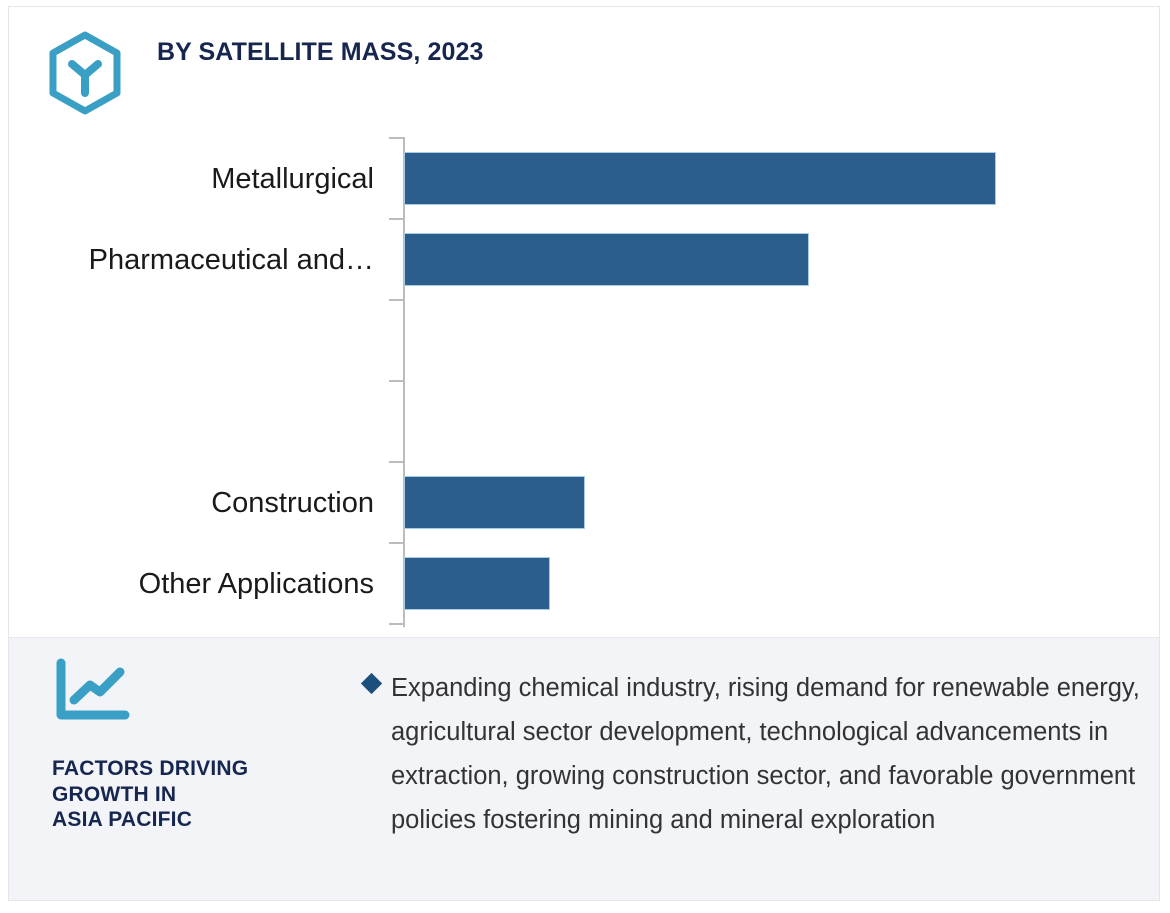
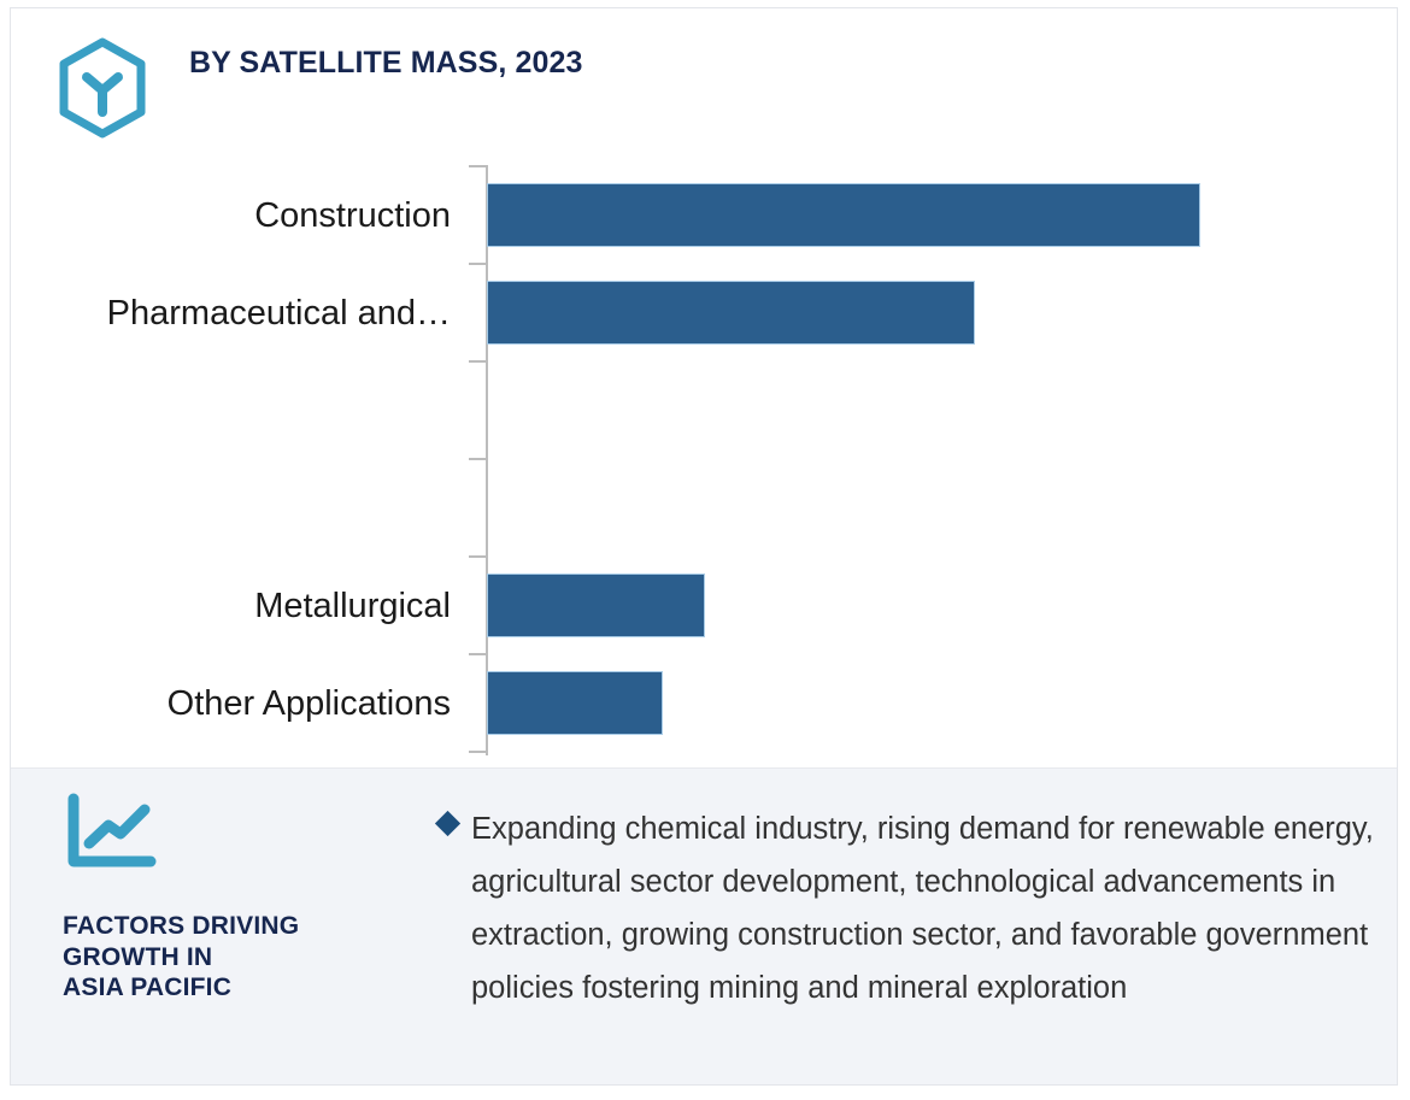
  BY SATELLITE MASS, 2023
- Metallurgical
+ Construction
  Pharmaceutical and…
- Construction
+ Metallurgical
  Other Applications
  FACTORS DRIVING
  GROWTH IN
  ASIA PACIFIC
  Expanding chemical industry, rising demand for renewable energy, agricultural sector development, technological advancements in extraction, growing construction sector, and favorable government policies fostering mining and mineral exploration
